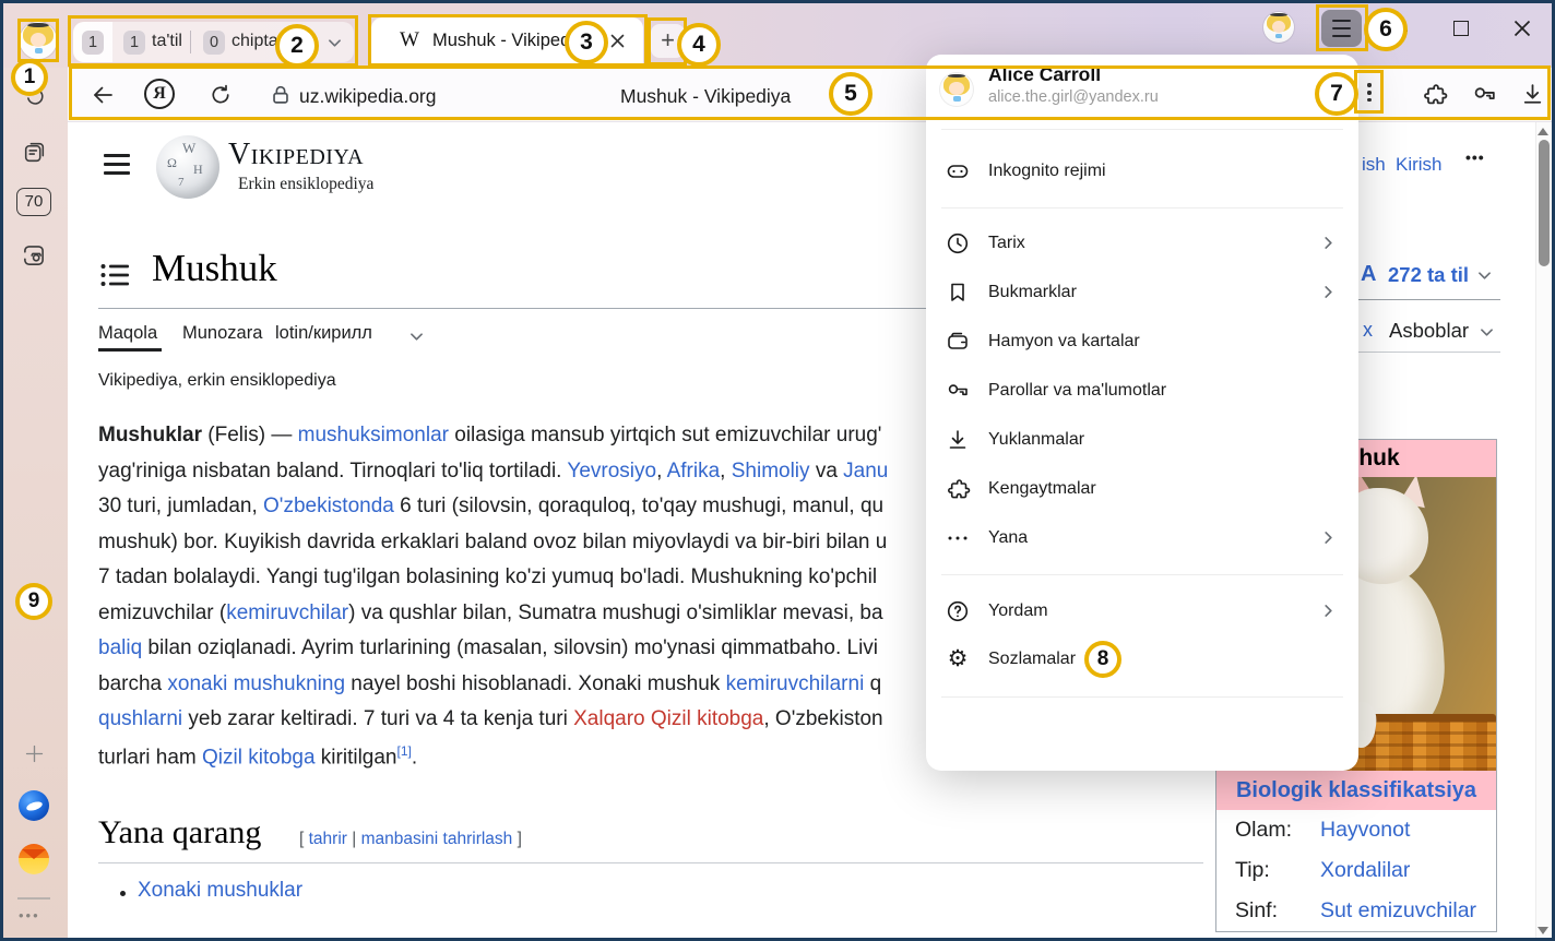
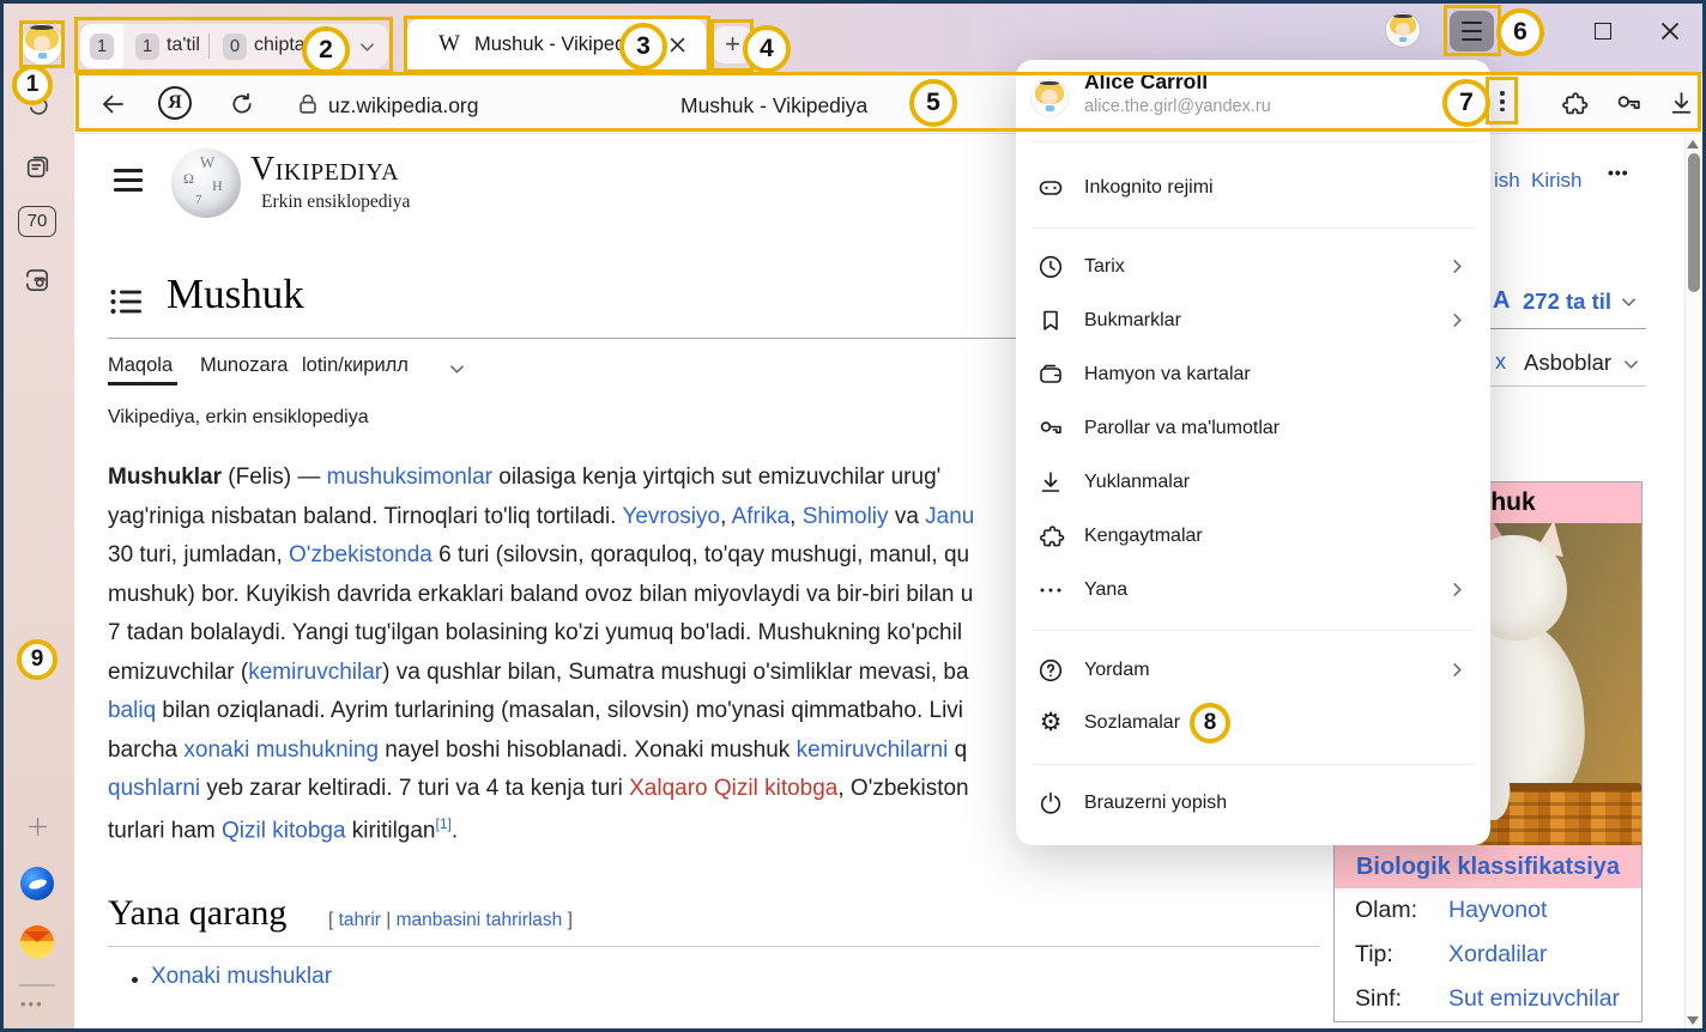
  1
  1
  ta'til
  0
  chipta
  W
  Mushuk - Vikipe
  +
  Я
  uz.wikipedia.org
  Mushuk - Vikipediya
  70
  •••
  W
  Ω
  H
  7
  Vikipediya
  Erkin ensiklopediya
  ish
  Kirish
  •••
  A
  272 ta til
  x
  Asboblar
  Mushuk
  Maqola
  Munozara
  lotin/кирилл
  Vikipediya, erkin ensiklopediya
- Mushuklar (Felis) — mushuksimonlar oilasiga mansub yirtqich sut emizuvchilar urug'
+ Mushuklar (Felis) — mushuksimonlar oilasiga kenja yirtqich sut emizuvchilar urug'
  yag'riniga nisbatan baland. Tirnoqlari to'liq tortiladi. Yevrosiyo, Afrika, Shimoliy va Janu
  30 turi, jumladan, O'zbekistonda 6 turi (silovsin, qoraquloq, to'qay mushugi, manul, qu
  mushuk) bor. Kuyikish davrida erkaklari baland ovoz bilan miyovlaydi va bir-biri bilan u
  7 tadan bolalaydi. Yangi tug'ilgan bolasining ko'zi yumuq bo'ladi. Mushukning ko'pchil
  emizuvchilar (kemiruvchilar) va qushlar bilan, Sumatra mushugi o'simliklar mevasi, ba
  baliq bilan oziqlanadi. Ayrim turlarining (masalan, silovsin) mo'ynasi qimmatbaho. Livi
  barcha xonaki mushukning nayel boshi hisoblanadi. Xonaki mushuk kemiruvchilarni q
  qushlarni yeb zarar keltiradi. 7 turi va 4 ta kenja turi Xalqaro Qizil kitobga, O'zbekiston
  turlari ham Qizil kitobga kiritilgan[1].
  Yana qarang
  [ tahrir | manbasini tahrirlash ]
  Xonaki mushuklar
  Biologik klassifikatsiya
  Olam:
  Hayvonot
  Tip:
  Xordalilar
  Sinf:
  Sut emizuvchilar
  Alice Carroll
  alice.the.girl@yandex.ru
  Inkognito rejimi
  Tarix
  Bukmarklar
  Hamyon va kartalar
  Parollar va ma'lumotlar
  Yuklanmalar
  Kengaytmalar
  Yana
  Yordam
  ⚙
  Sozlamalar
+ Brauzerni yopish
  1
  2
  3
  4
  5
  6
  7
  8
  9
